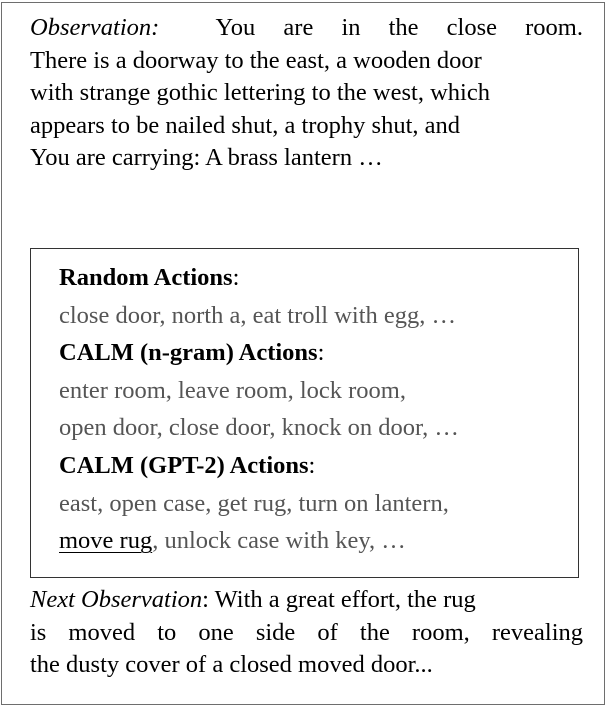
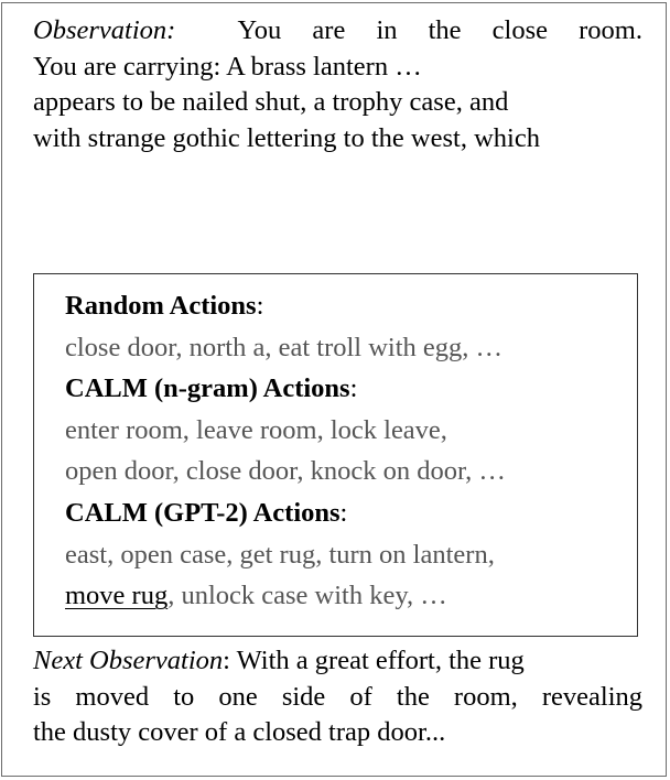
  Observation: You are in the close room.
- There is a doorway to the east, a wooden door
- with strange gothic lettering to the west, which
+ You are carrying: A brass lantern …
- appears to be nailed shut, a trophy shut, and
+ appears to be nailed shut, a trophy case, and
- You are carrying: A brass lantern …
+ with strange gothic lettering to the west, which
  Random Actions:
  close door, north a, eat troll with egg, …
  CALM (n-gram) Actions:
- enter room, leave room, lock room,
+ enter room, leave room, lock leave,
  open door, close door, knock on door, …
  CALM (GPT-2) Actions:
  east, open case, get rug, turn on lantern,
  move rug, unlock case with key, …
  Next Observation: With a great effort, the rug
  is moved to one side of the room, revealing
- the dusty cover of a closed moved door...
+ the dusty cover of a closed trap door...
